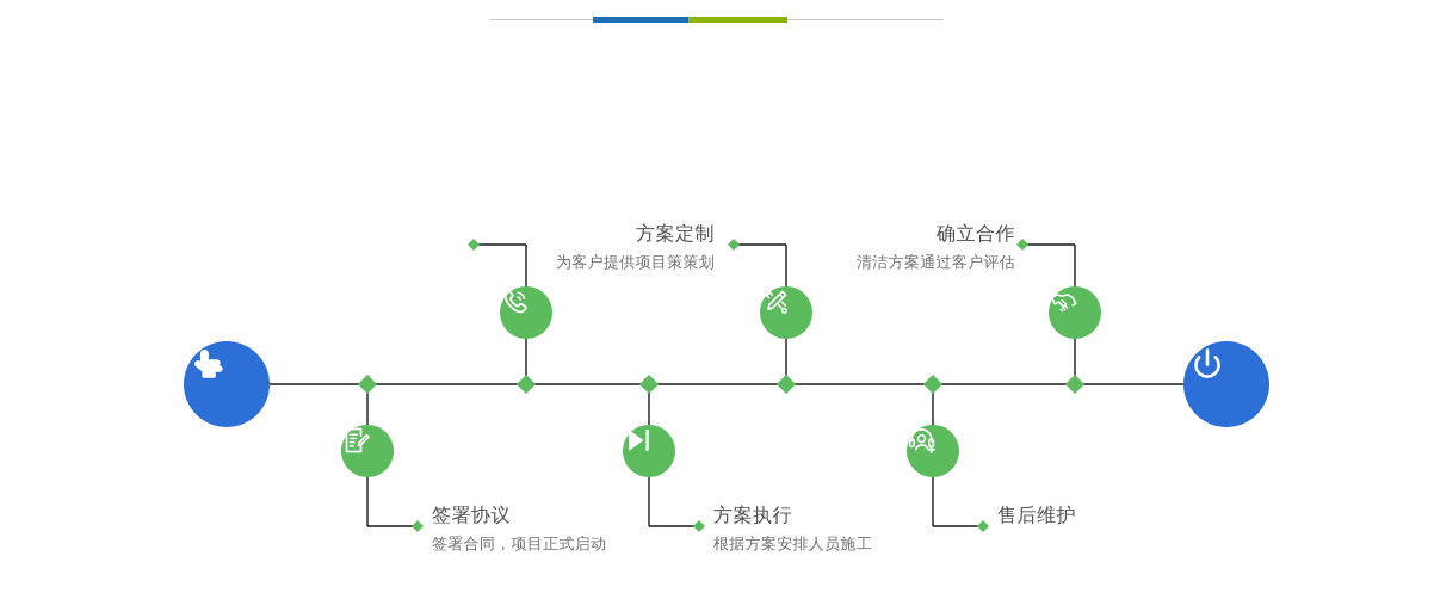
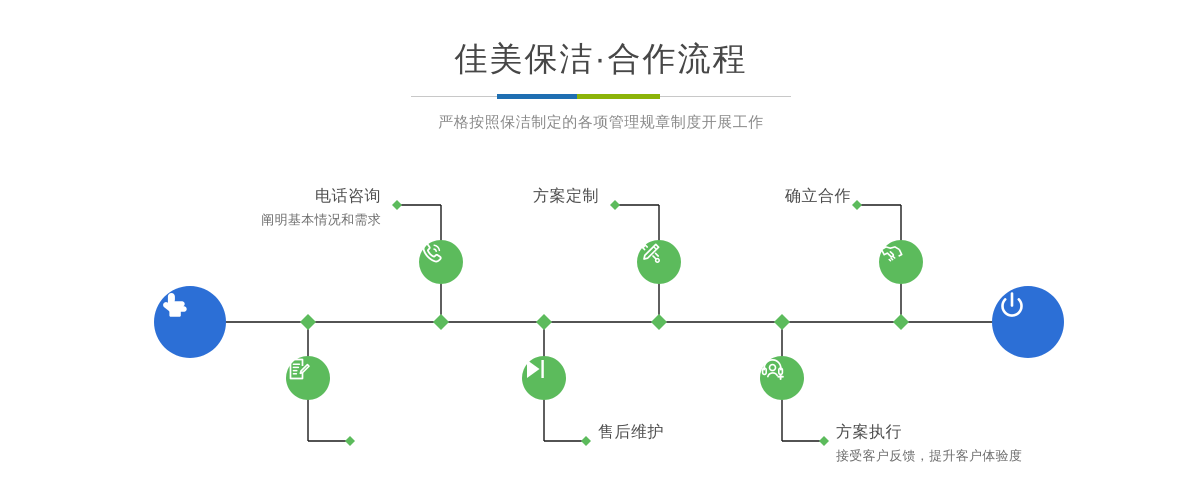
+ 佳美保洁·合作流程
+ 严格按照保洁制定的各项管理规章制度开展工作
+ 电话咨询
+ 阐明基本情况和需求
  方案定制
- 为客户提供项目策策划
  确立合作
- 清洁方案通过客户评估
- 签署协议
- 签署合同，项目正式启动
- 方案执行
+ 售后维护
- 根据方案安排人员施工
- 售后维护
+ 方案执行
+ 接受客户反馈，提升客户体验度
